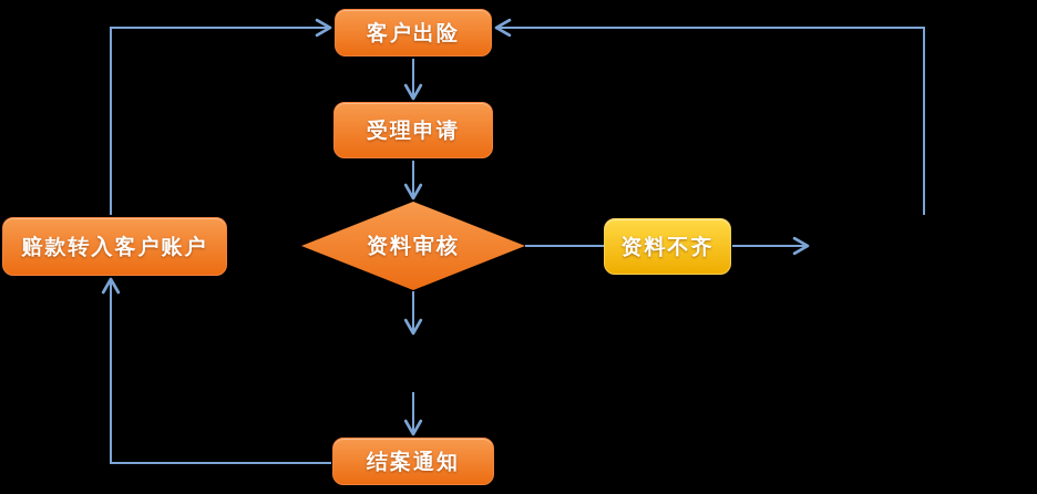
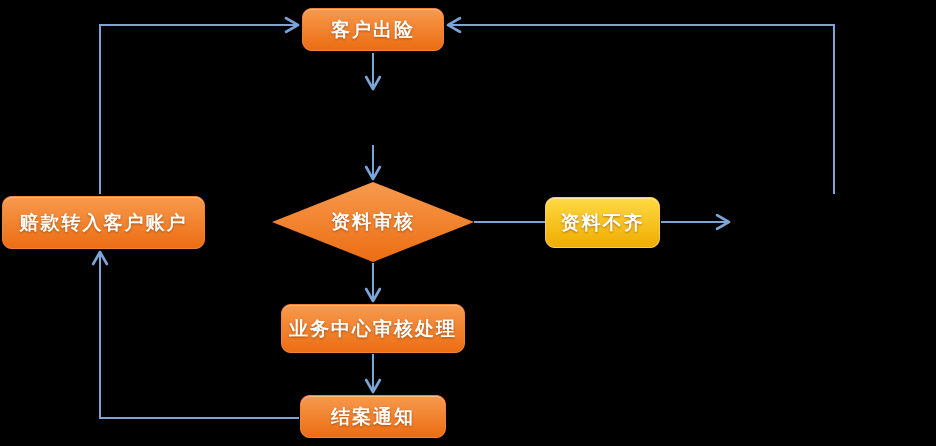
  客户出险
- 受理申请
  资料审核
  资料不齐
  赔款转入客户账户
+ 业务中心审核处理
  结案通知
